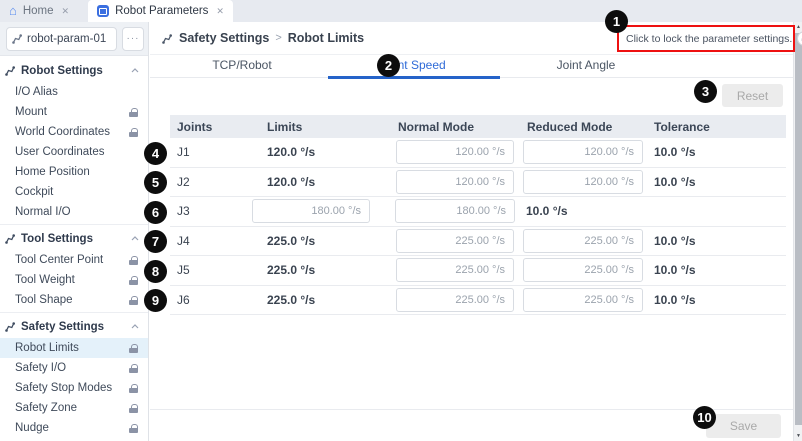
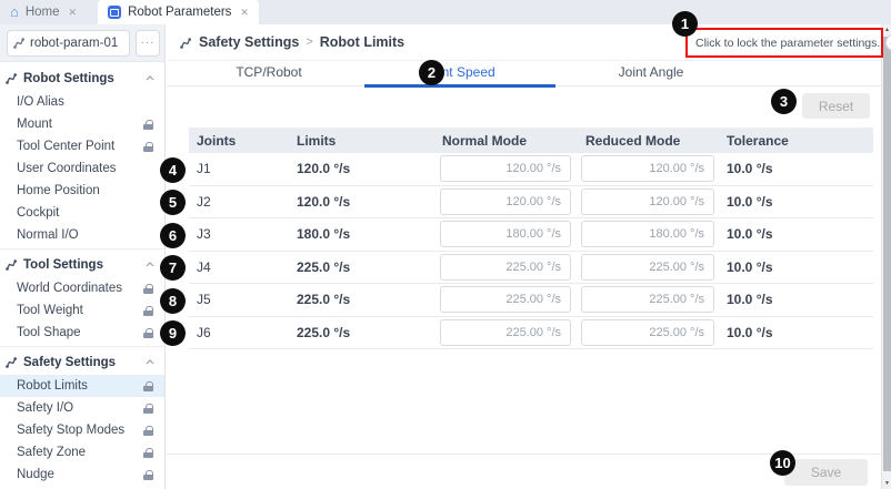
  ⌂
  Home
  ✕
  Robot Parameters
  ✕
  robot-param-01
  ···
  Robot Settings
  I/O Alias
  Mount
- World Coordinates
+ Tool Center Point
  User Coordinates
  Home Position
  Cockpit
  Normal I/O
  Tool Settings
- Tool Center Point
+ World Coordinates
  Tool Weight
  Tool Shape
  Safety Settings
  Robot Limits
  Safety I/O
  Safety Stop Modes
  Safety Zone
  Nudge
  Safety Settings
  >
  Robot Limits
  Click to lock the parameter settings.
  TCP/Robot
  nt Speed
  Joint Angle
  Reset
  Save
  Joints
  Limits
  Normal Mode
  Reduced Mode
  Tolerance
  J1
  120.0 °/s
  120.00 °/s
  120.00 °/s
  10.0 °/s
  J2
  120.0 °/s
  120.00 °/s
  120.00 °/s
  10.0 °/s
  J3
+ 180.0 °/s
  180.00 °/s
  180.00 °/s
  10.0 °/s
  J4
  225.0 °/s
  225.00 °/s
  225.00 °/s
  10.0 °/s
  J5
  225.0 °/s
  225.00 °/s
  225.00 °/s
  10.0 °/s
  J6
  225.0 °/s
  225.00 °/s
  225.00 °/s
  10.0 °/s
  1
  2
  3
  4
  5
  6
  7
  8
  9
  10
